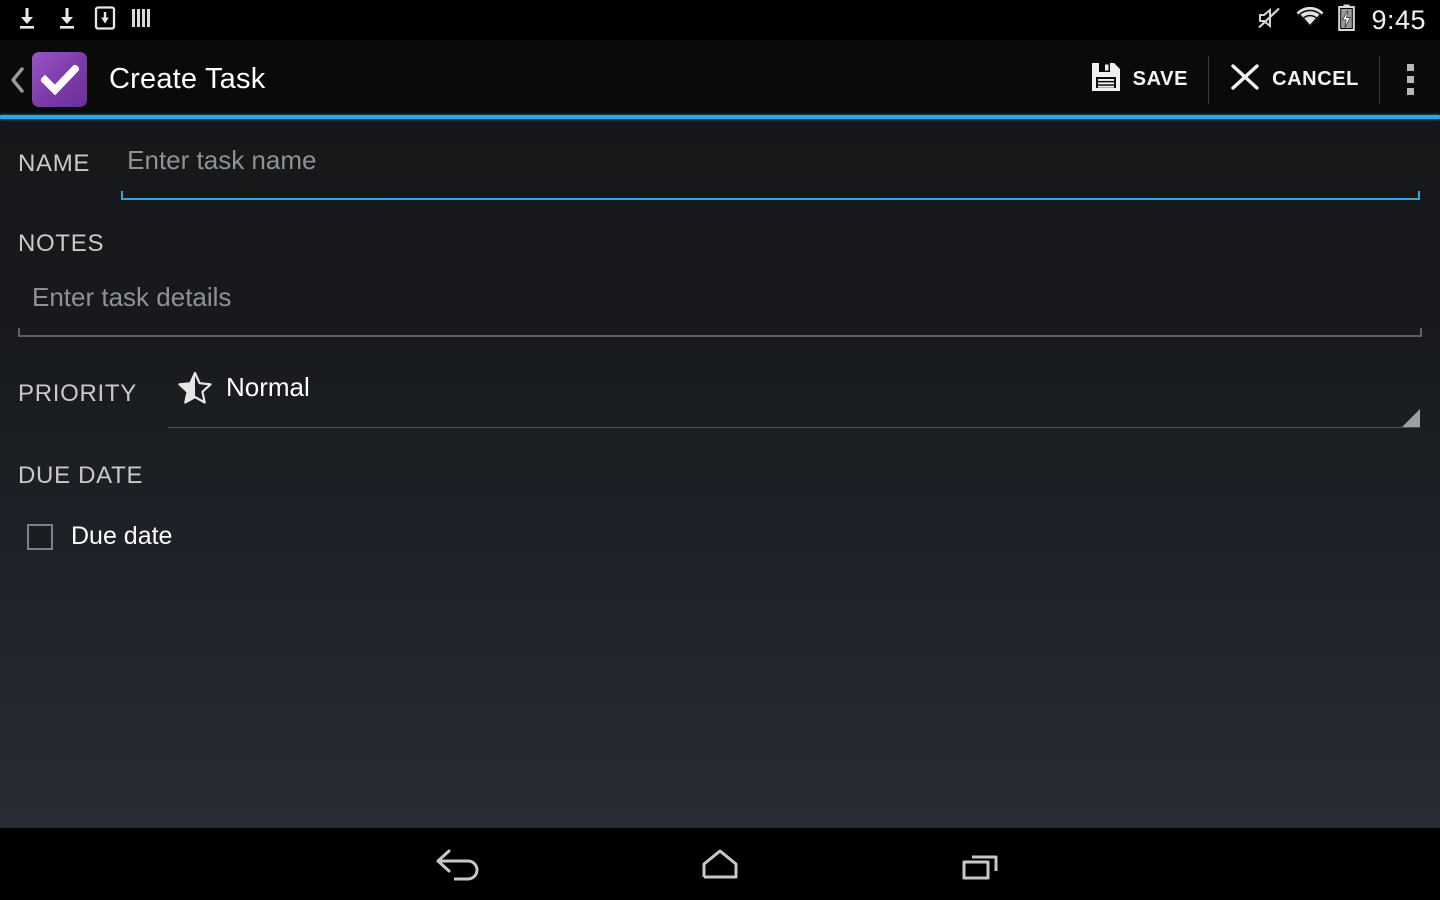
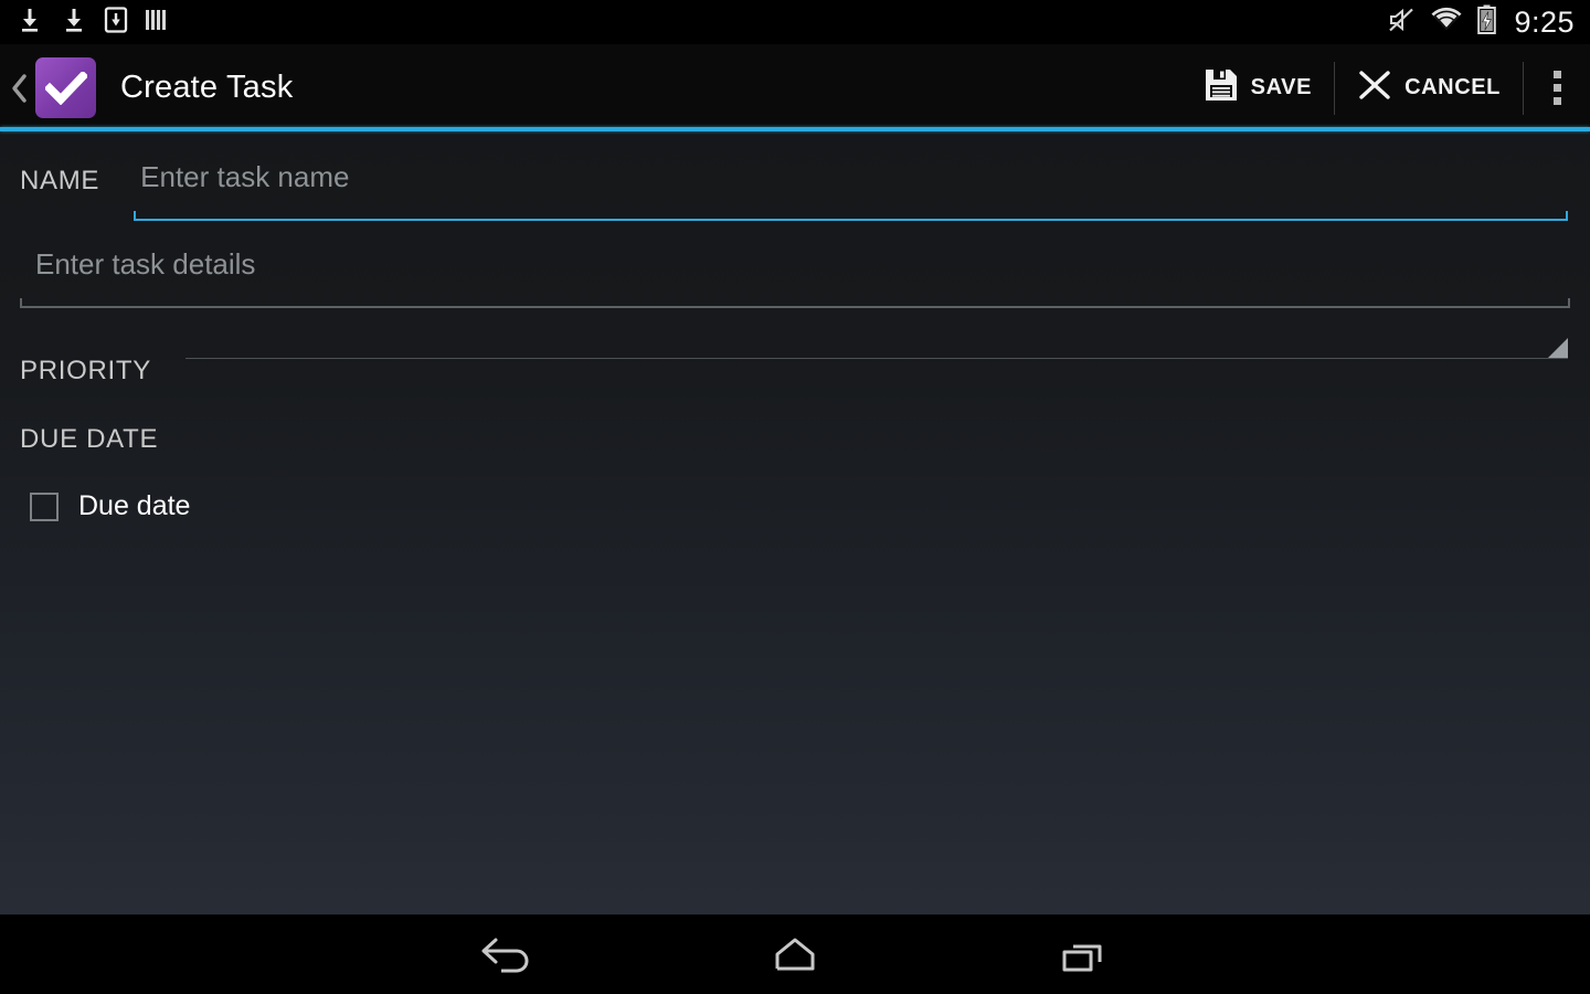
- 9:45
+ 9:25
  Create Task
  SAVE
  CANCEL
  NAME
  Enter task name
- NOTES
  Enter task details
  PRIORITY
- Normal
  DUE DATE
  Due date
